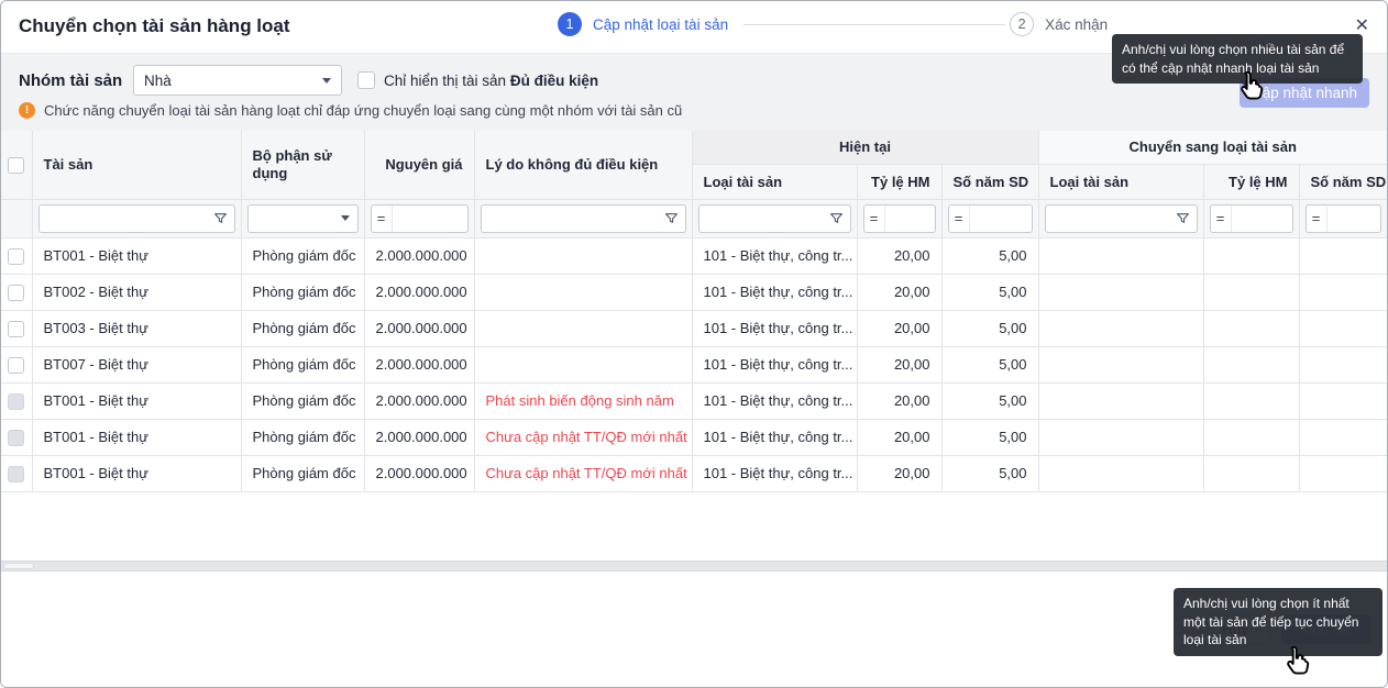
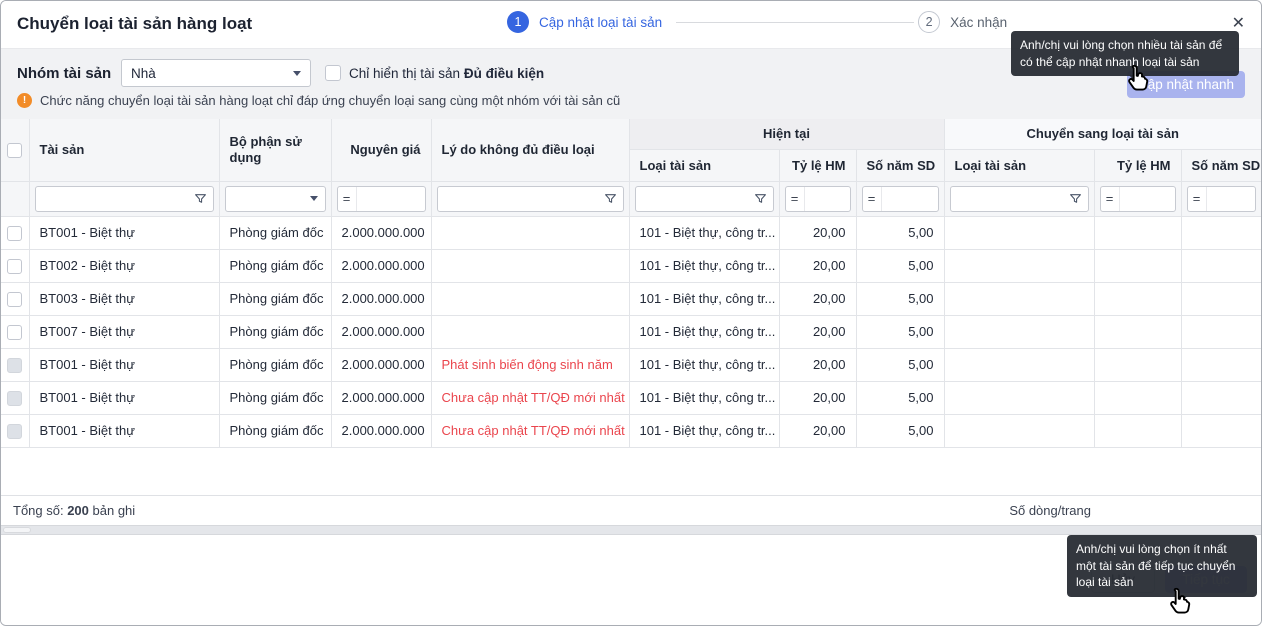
- Chuyển chọn tài sản hàng loạt
+ Chuyển loại tài sản hàng loạt
  1
  Cập nhật loại tài sản
  2
  Xác nhận
  ✕
  Nhóm tài sản
  Nhà
  Chỉ hiển thị tài sản Đủ điều kiện
  !
  Chức năng chuyển loại tài sản hàng loạt chỉ đáp ứng chuyển loại sang cùng một nhóm với tài sản cũ
  ập nhật nhanh
- 	Tài sản	Bộ phận sử dụng	Nguyên giá	Lý do không đủ điều kiện	Hiện tại	Chuyển sang loại tài sản
+ 	Tài sản	Bộ phận sử dụng	Nguyên giá	Lý do không đủ điều loại	Hiện tại	Chuyển sang loại tài sản
  Loại tài sản	Tỷ lệ HM	Số năm SD	Loại tài sản	Tỷ lệ HM	Số năm SD
  			=			=	=		=	=
  	BT001 - Biệt thự	Phòng giám đốc	2.000.000.000		101 - Biệt thự, công tr...	20,00	5,00
  	BT002 - Biệt thự	Phòng giám đốc	2.000.000.000		101 - Biệt thự, công tr...	20,00	5,00
  	BT003 - Biệt thự	Phòng giám đốc	2.000.000.000		101 - Biệt thự, công tr...	20,00	5,00
  	BT007 - Biệt thự	Phòng giám đốc	2.000.000.000		101 - Biệt thự, công tr...	20,00	5,00
  	BT001 - Biệt thự	Phòng giám đốc	2.000.000.000	Phát sinh biến động sinh năm	101 - Biệt thự, công tr...	20,00	5,00
  	BT001 - Biệt thự	Phòng giám đốc	2.000.000.000	Chưa cập nhật TT/QĐ mới nhất	101 - Biệt thự, công tr...	20,00	5,00
  	BT001 - Biệt thự	Phòng giám đốc	2.000.000.000	Chưa cập nhật TT/QĐ mới nhất	101 - Biệt thự, công tr...	20,00	5,00
+ Tổng số: 200 bản ghi
+ Số dòng/trang
  Anh/chị vui lòng chọn nhiều tài sản để có thể cập nhật nhanh loại tài sản
  Anh/chị vui lòng chọn ít nhất một tài sản để tiếp tục chuyển loại tài sản
